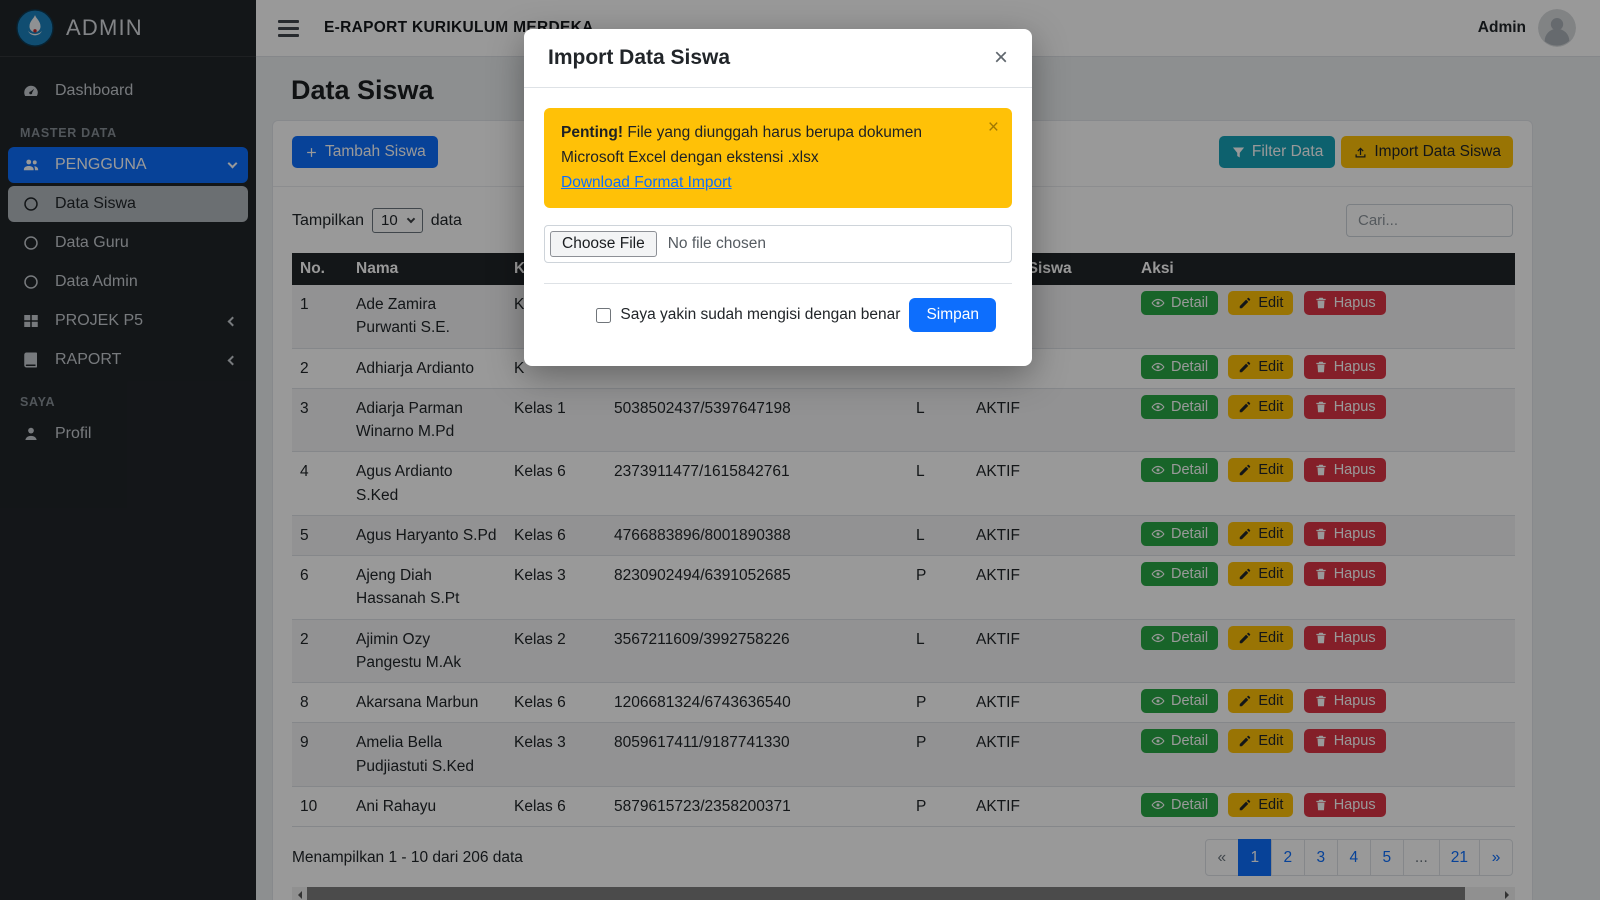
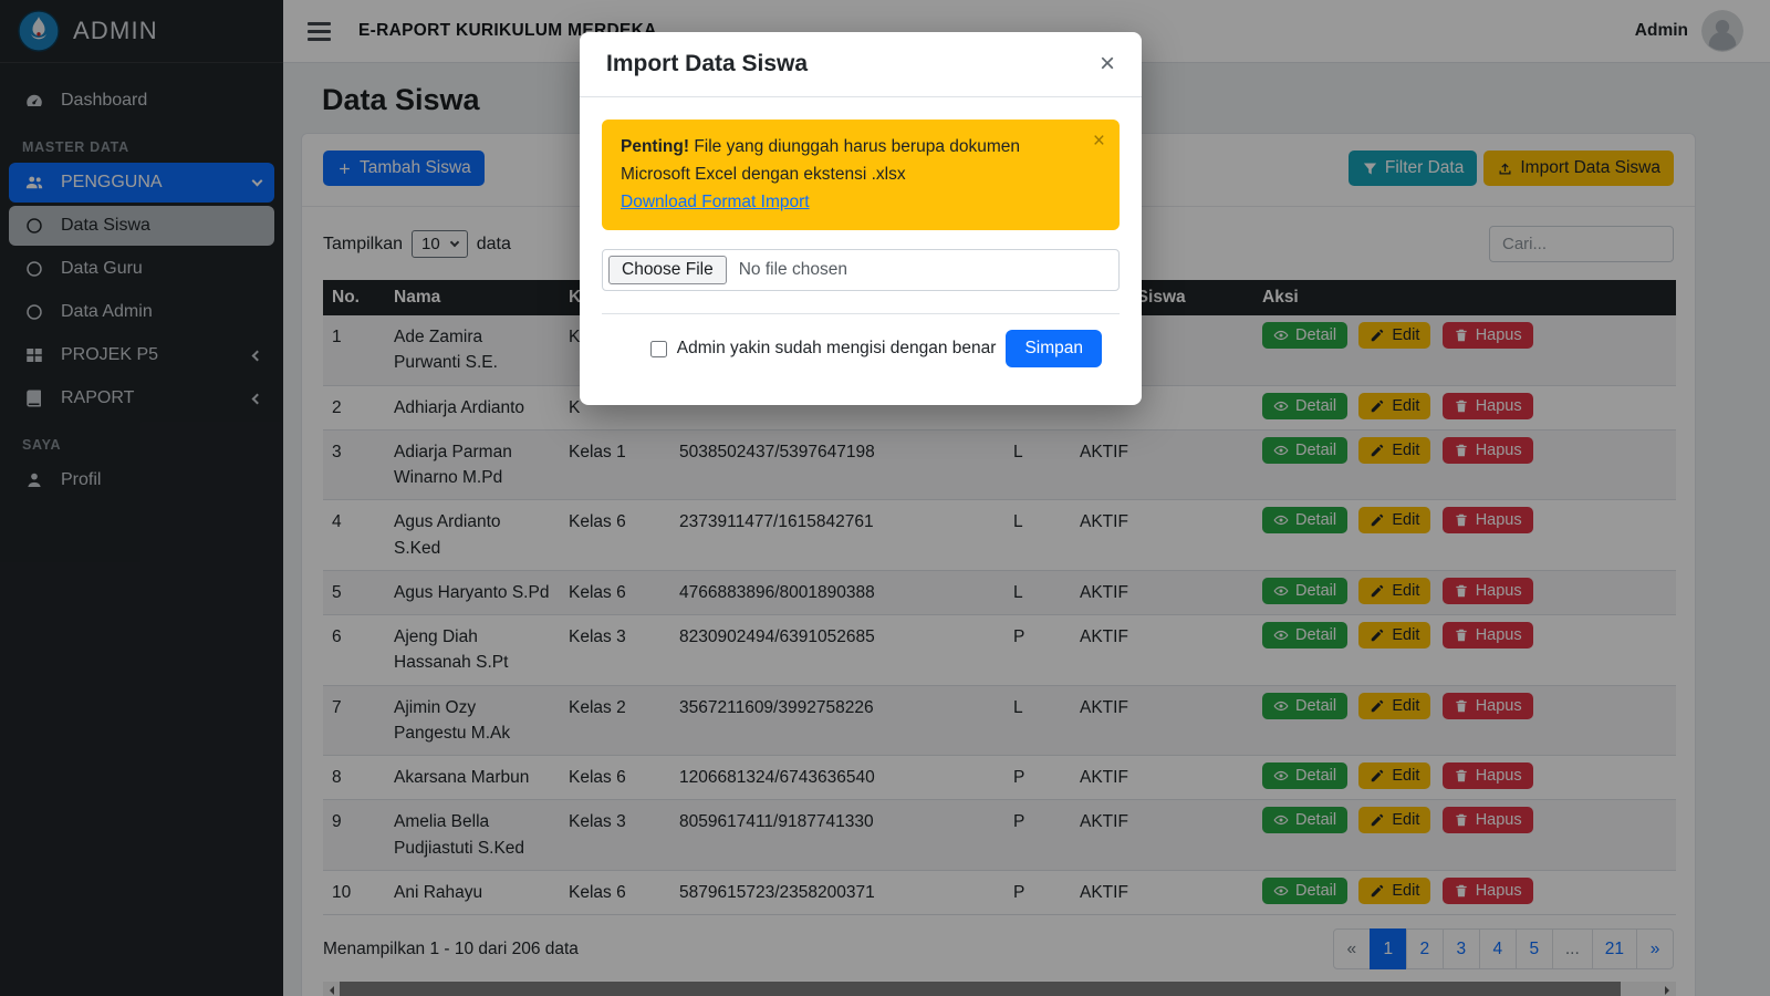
  ADMIN
  Dashboard
  MASTER DATA
  PENGGUNA
  Data Siswa
  Data Guru
  Data Admin
  PROJEK P5
  RAPORT
  SAYA
  Profil
  E-RAPORT KURIKULUM MERDEKA
  Admin
  Data Siswa
  Tambah Siswa
  Filter Data
  Import Data Siswa
  Tampilkan
  10
  data
  Cari...
  1	Ade Zamira Purwanti S.E.	K				Detail Edit Hapus
  2	Adhiarja Ardianto	K				Detail Edit Hapus
  3	Adiarja Parman Winarno M.Pd	Kelas 1	5038502437/5397647198	L	AKTIF	Detail Edit Hapus
  4	Agus Ardianto S.Ked	Kelas 6	2373911477/1615842761	L	AKTIF	Detail Edit Hapus
  5	Agus Haryanto S.Pd	Kelas 6	4766883896/8001890388	L	AKTIF	Detail Edit Hapus
  6	Ajeng Diah Hassanah S.Pt	Kelas 3	8230902494/6391052685	P	AKTIF	Detail Edit Hapus
- 2	Ajimin Ozy Pangestu M.Ak	Kelas 2	3567211609/3992758226	L	AKTIF	Detail Edit Hapus
+ 7	Ajimin Ozy Pangestu M.Ak	Kelas 2	3567211609/3992758226	L	AKTIF	Detail Edit Hapus
  8	Akarsana Marbun	Kelas 6	1206681324/6743636540	P	AKTIF	Detail Edit Hapus
  9	Amelia Bella Pudjiastuti S.Ked	Kelas 3	8059617411/9187741330	P	AKTIF	Detail Edit Hapus
  10	Ani Rahayu	Kelas 6	5879615723/2358200371	P	AKTIF	Detail Edit Hapus
  Menampilkan 1 - 10 dari 206 data
  «
  1
  2
  3
  4
  5
  ...
  21
  »
  Import Data Siswa
  ×
  Penting! File yang diunggah harus berupa dokumen
  Microsoft Excel dengan ekstensi .xlsx
  Download Format Import
  ×
  Choose File
  No file chosen
- Saya yakin sudah mengisi dengan benar
+ Admin yakin sudah mengisi dengan benar
  Simpan
